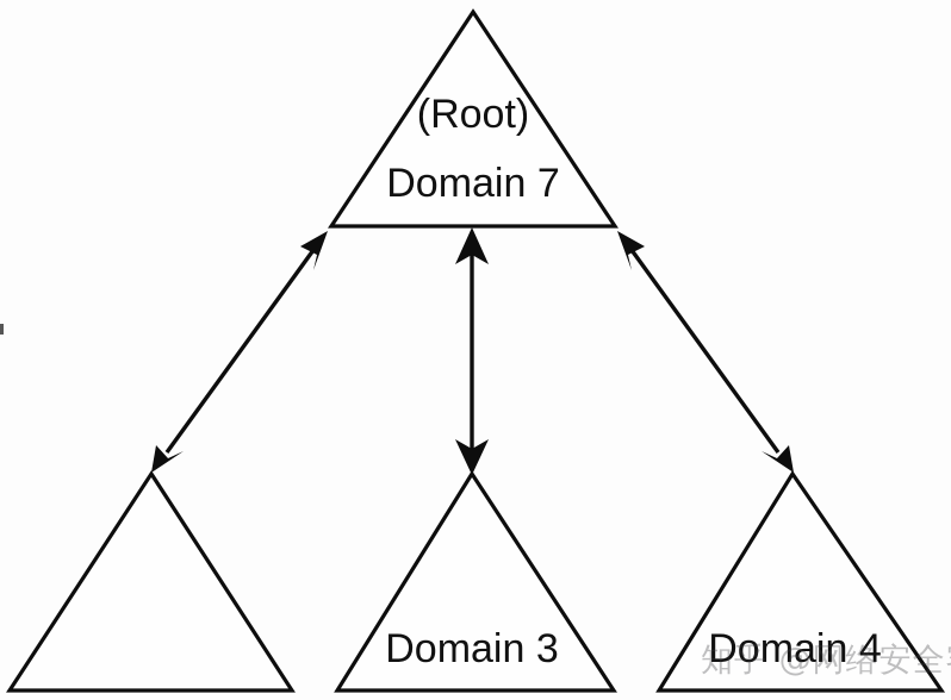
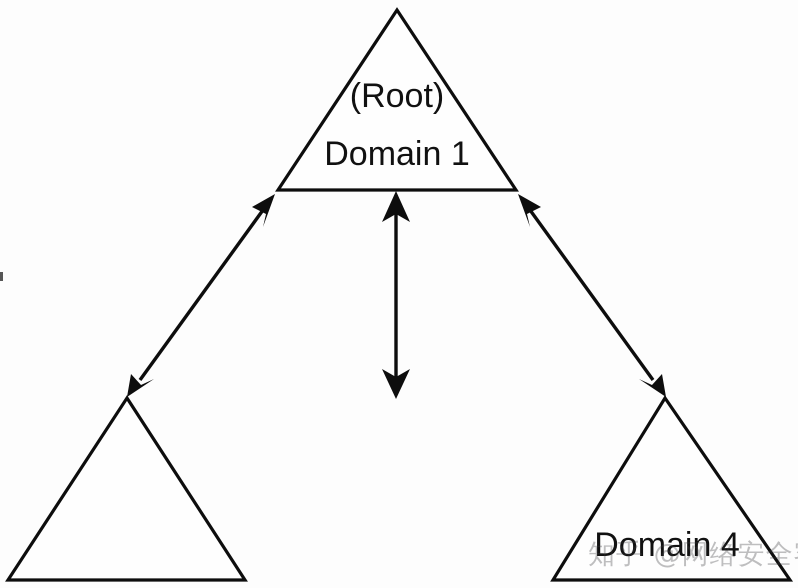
  (Root)
- Domain 7
+ Domain 1
- Domain 3
  Domain 4
  知乎 @网络安全
